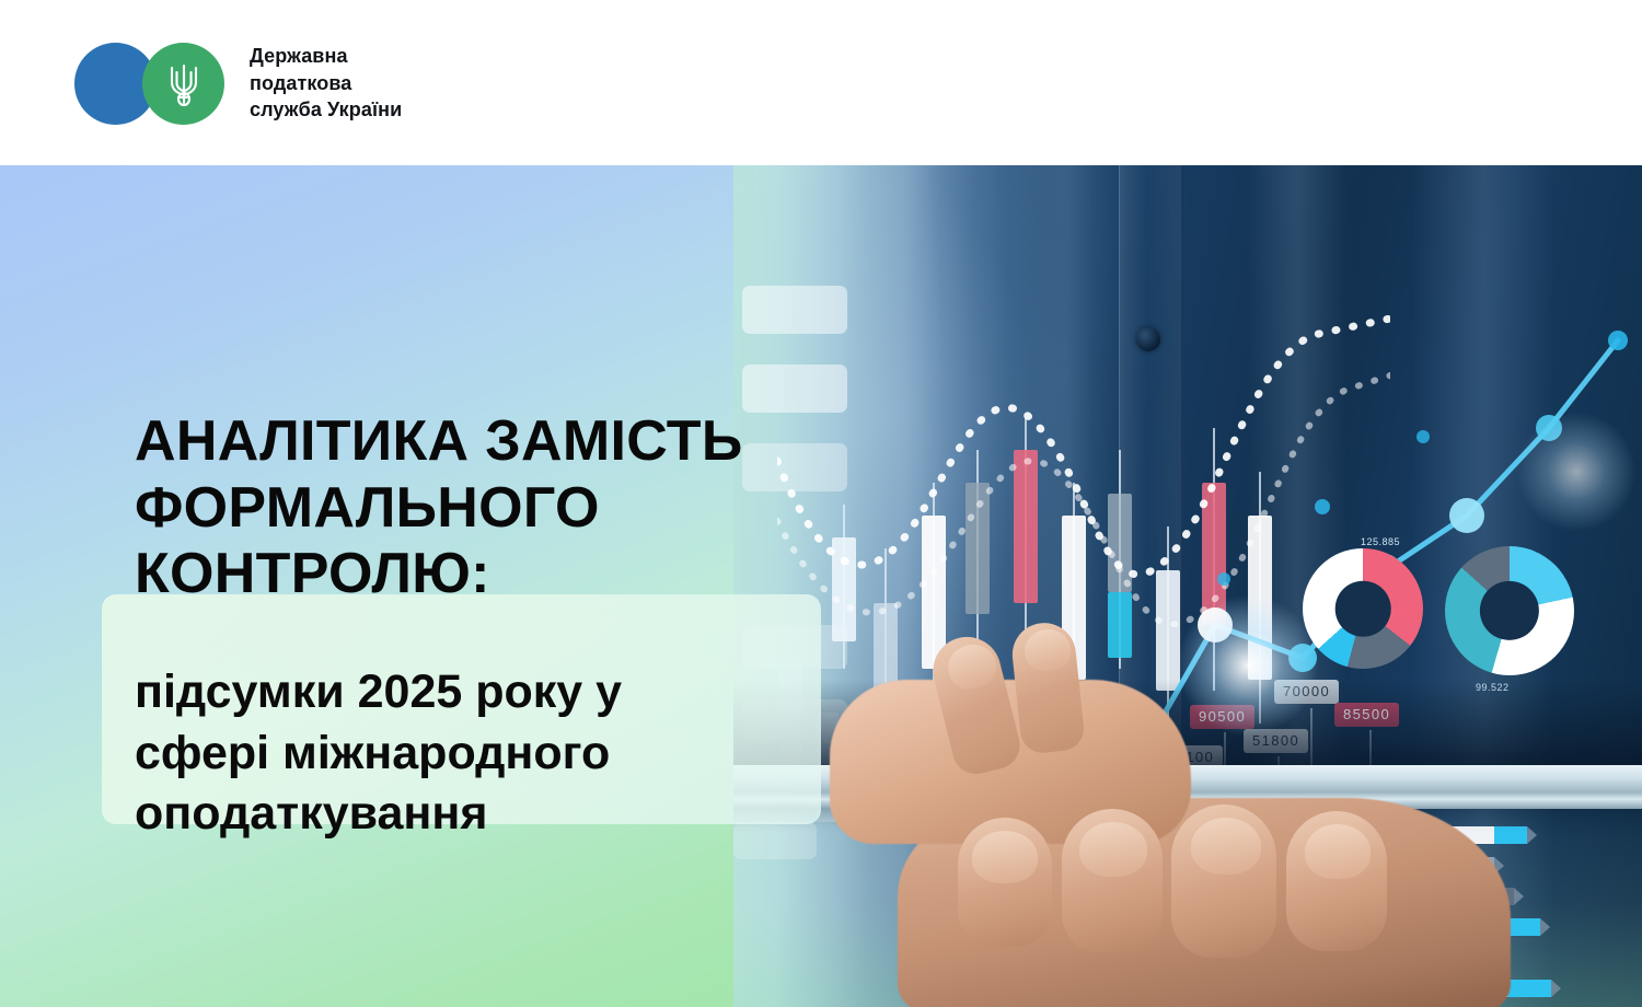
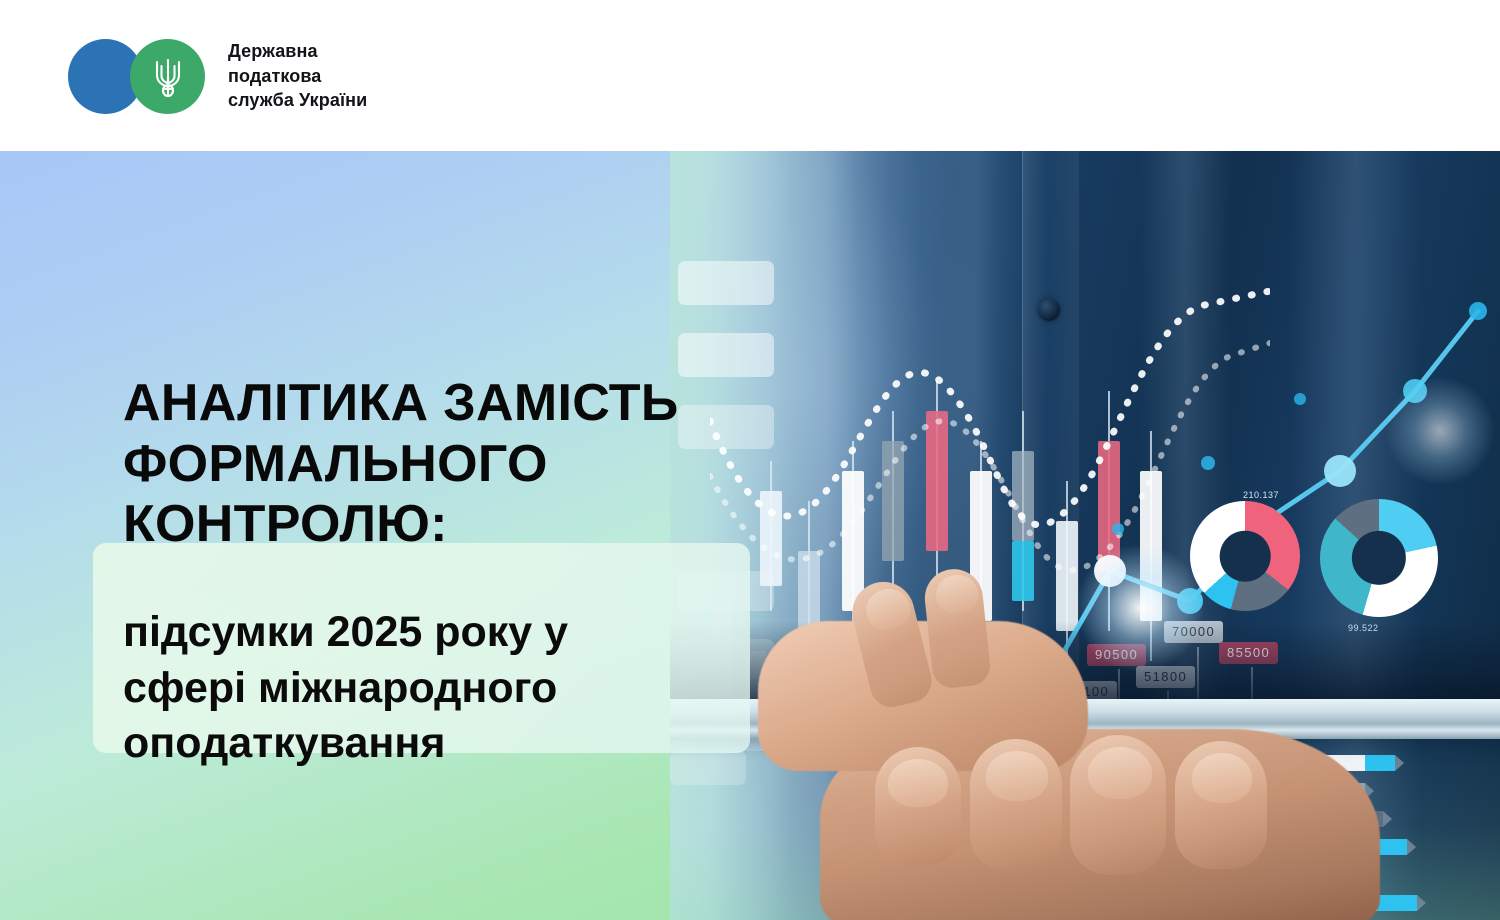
  Державна
  податкова
  служба України
- 125.885
+ 210.137
  АНАЛІТИКА ЗАМІСТЬ
  ФОРМАЛЬНОГО
  КОНТРОЛЮ:
  підсумки 2025 року у
  сфері міжнародного
  оподаткування
